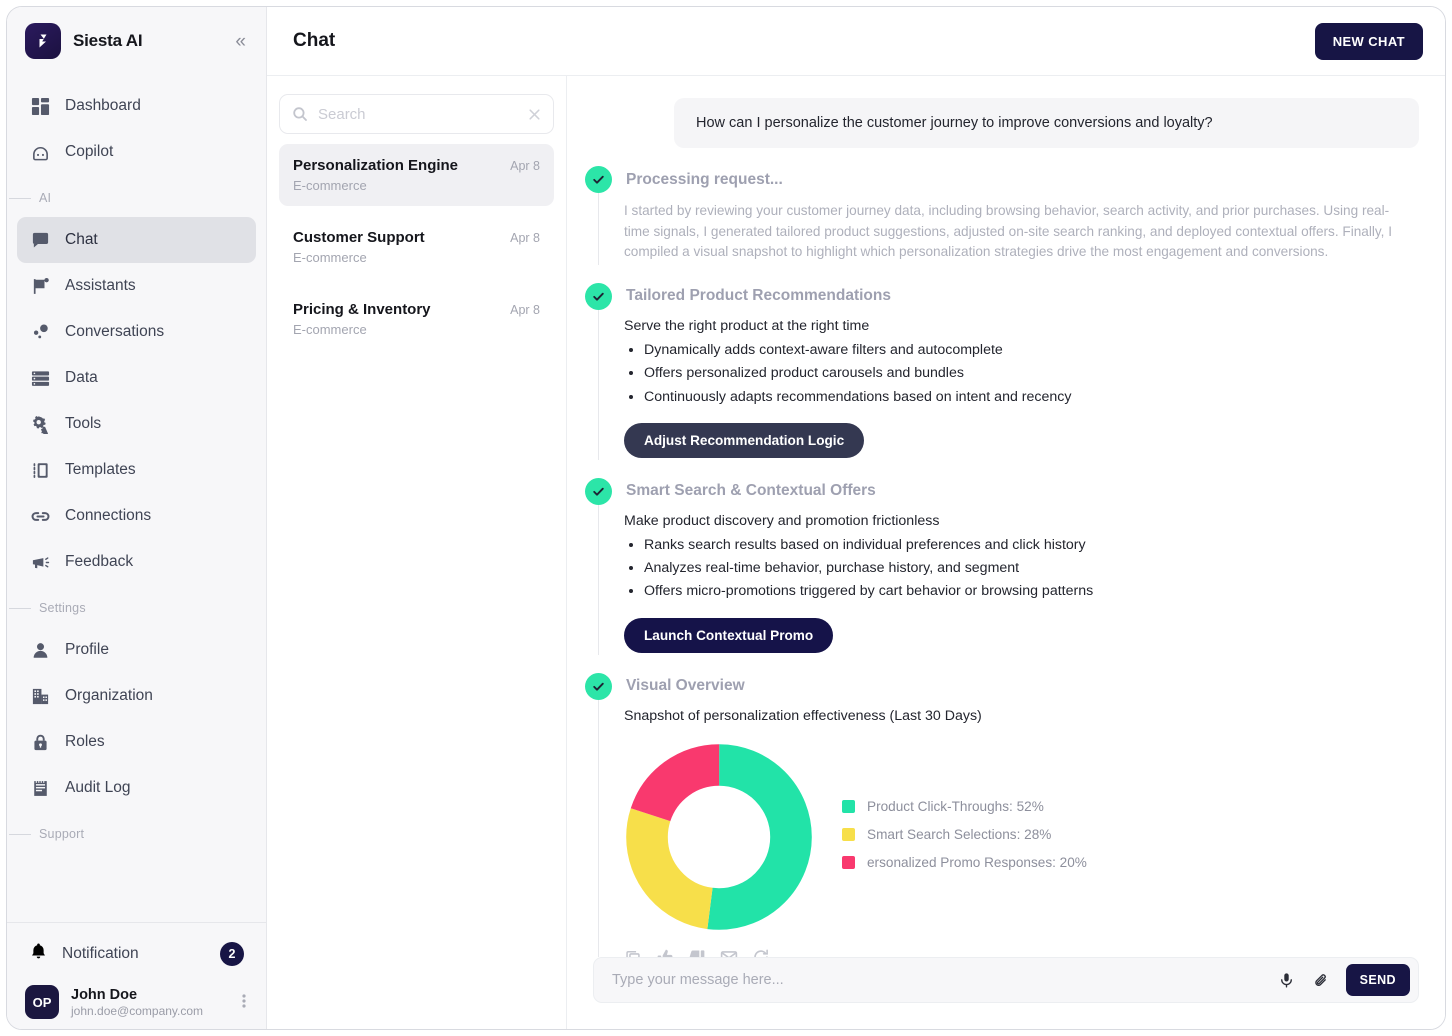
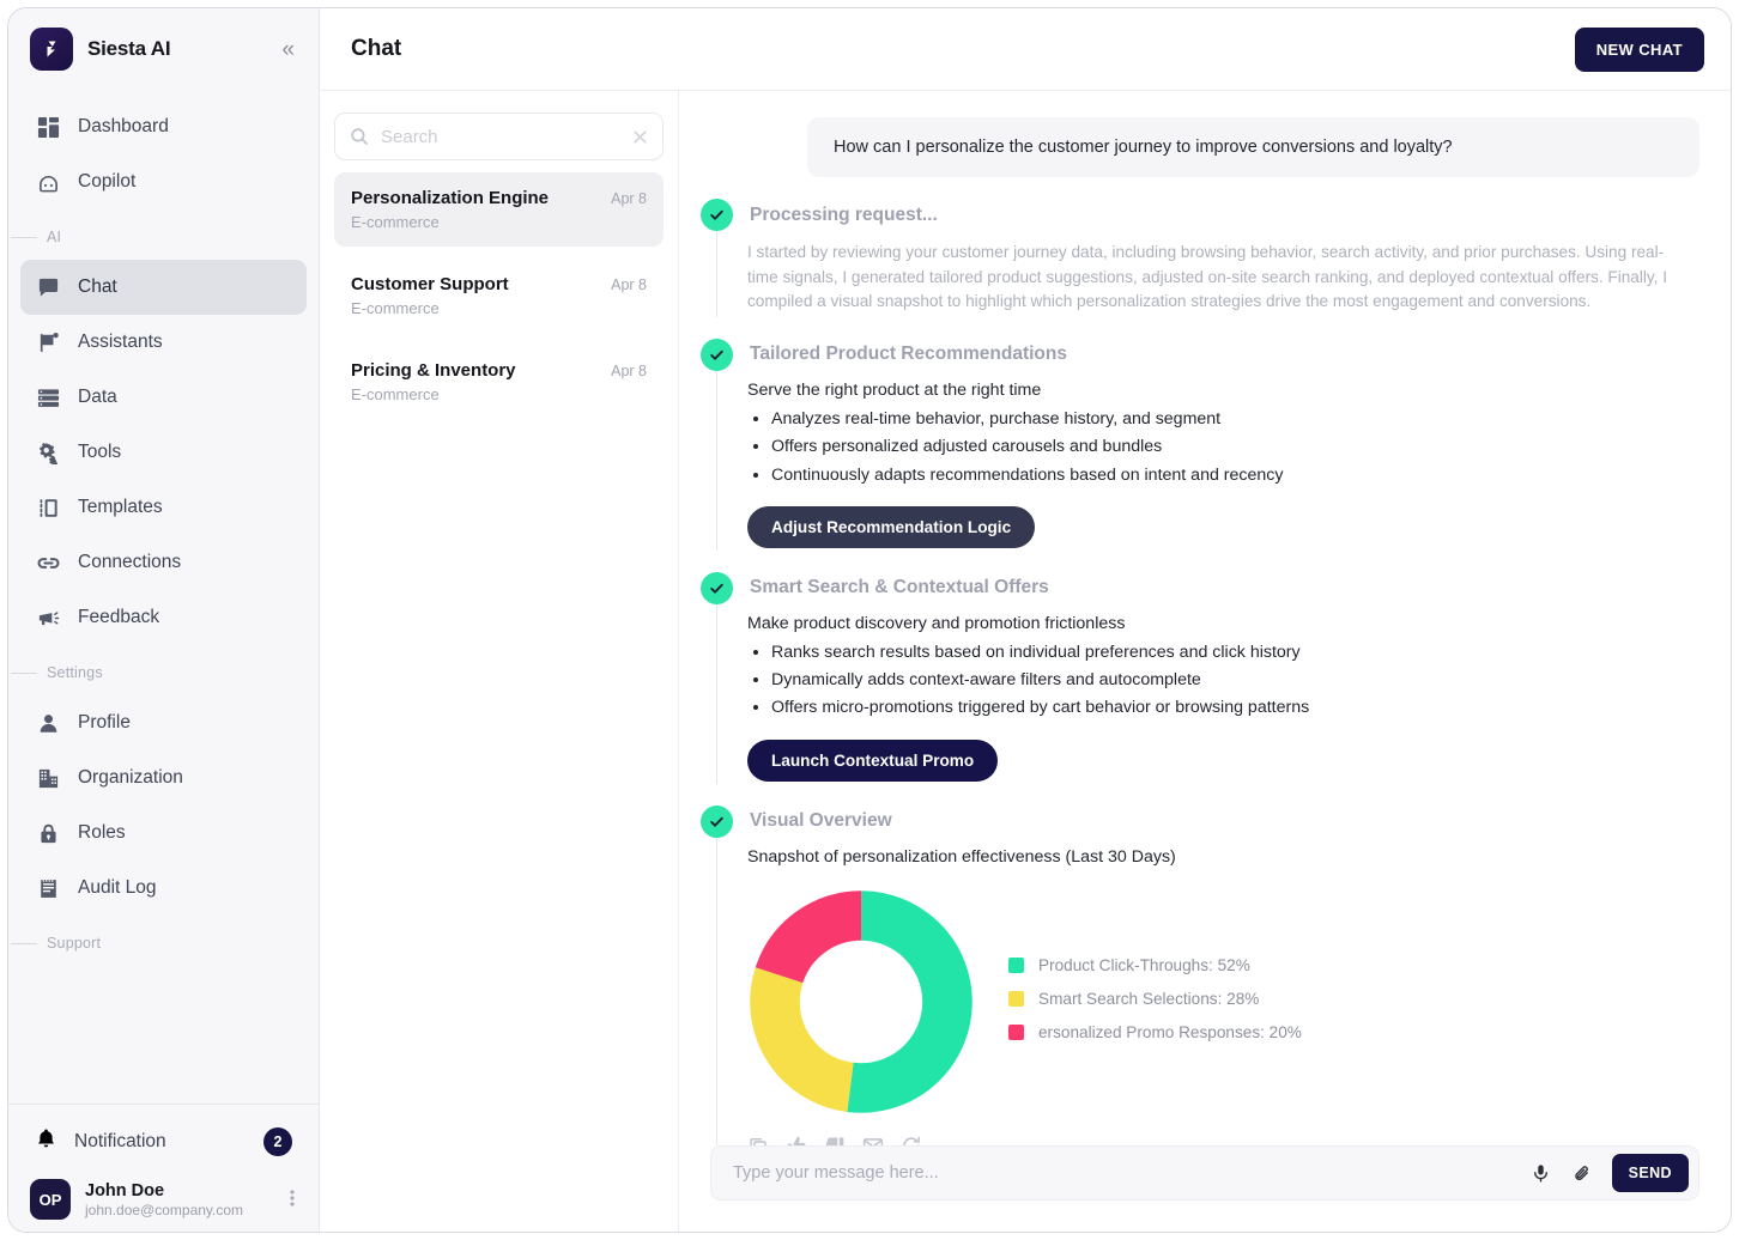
  Siesta AI
  «
  Dashboard
  Copilot
  AI
  Chat
  Assistants
- Conversations
  Data
  Tools
  Templates
  Connections
  Feedback
  Settings
  Profile
  Organization
  Roles
  Audit Log
  Support
  Notification
  2
  OP
  John Doe
  john.doe@company.com
  Chat
  NEW CHAT
  Search
  Personalization Engine
  E-commerce
  Apr 8
  Customer Support
  E-commerce
  Apr 8
  Pricing & Inventory
  E-commerce
  Apr 8
  How can I personalize the customer journey to improve conversions and loyalty?
  Processing request...
  I started by reviewing your customer journey data, including browsing behavior, search activity, and prior purchases. Using real-time signals, I generated tailored product suggestions, adjusted on-site search ranking, and deployed contextual offers. Finally, I compiled a visual snapshot to highlight which personalization strategies drive the most engagement and conversions.
  Tailored Product Recommendations
  Serve the right product at the right time
- Dynamically adds context-aware filters and autocomplete
+ Analyzes real-time behavior, purchase history, and segment
- Offers personalized product carousels and bundles
+ Offers personalized adjusted carousels and bundles
  Continuously adapts recommendations based on intent and recency
  Adjust Recommendation Logic
  Smart Search & Contextual Offers
  Make product discovery and promotion frictionless
  Ranks search results based on individual preferences and click history
- Analyzes real-time behavior, purchase history, and segment
+ Dynamically adds context-aware filters and autocomplete
  Offers micro-promotions triggered by cart behavior or browsing patterns
  Launch Contextual Promo
  Visual Overview
  Snapshot of personalization effectiveness (Last 30 Days)
  Product Click-Throughs: 52%
  Smart Search Selections: 28%
  ersonalized Promo Responses: 20%
  Type your message here...
  SEND
